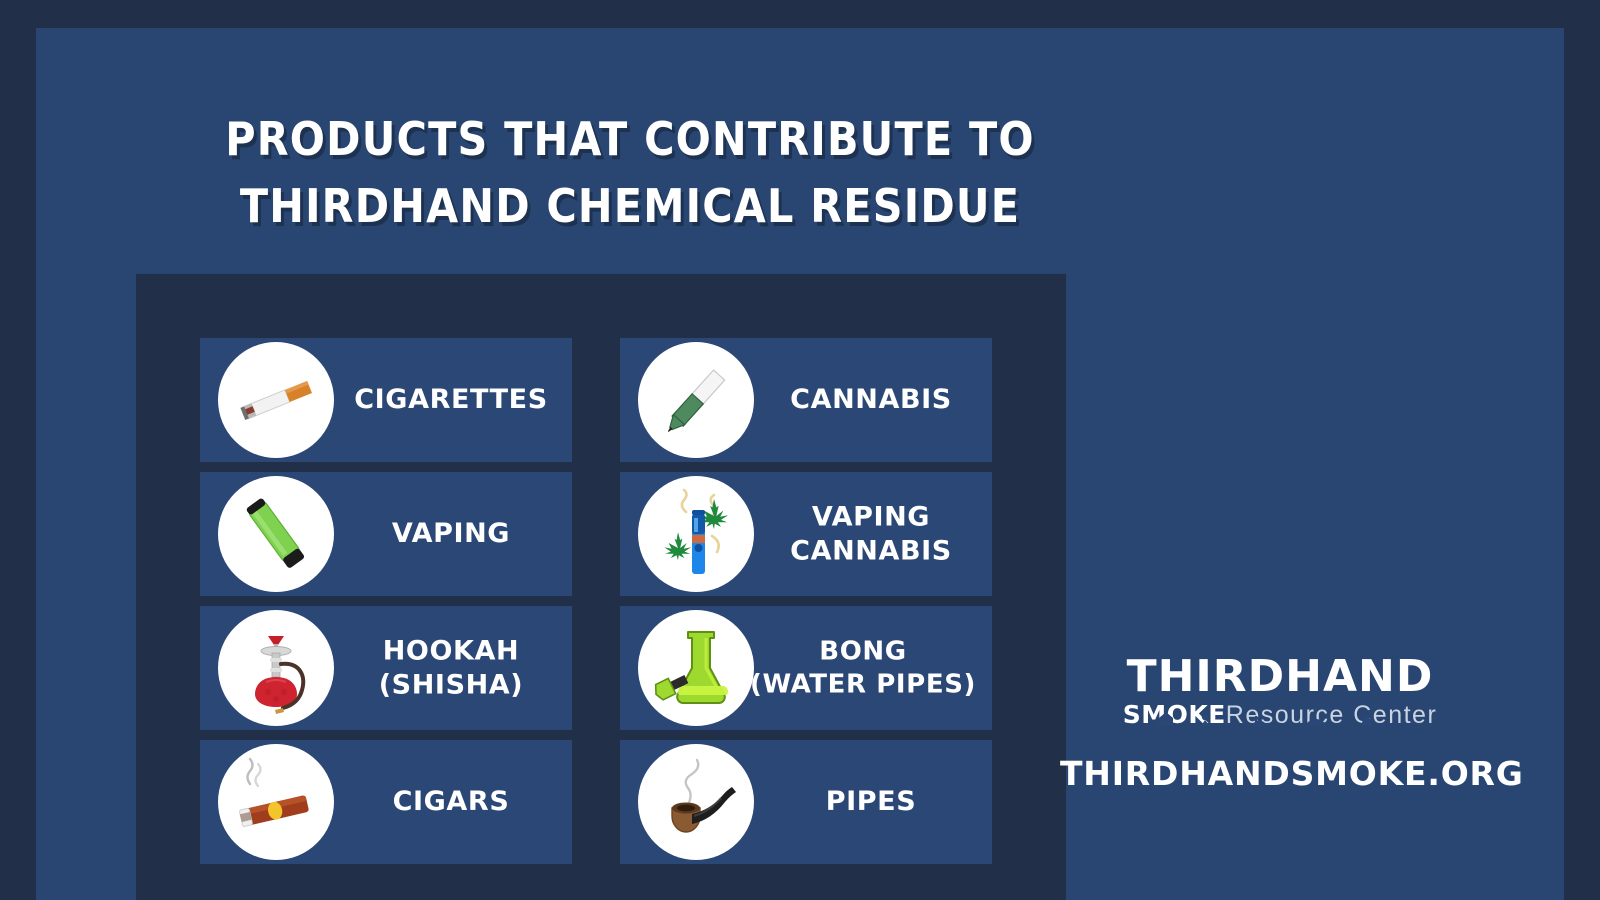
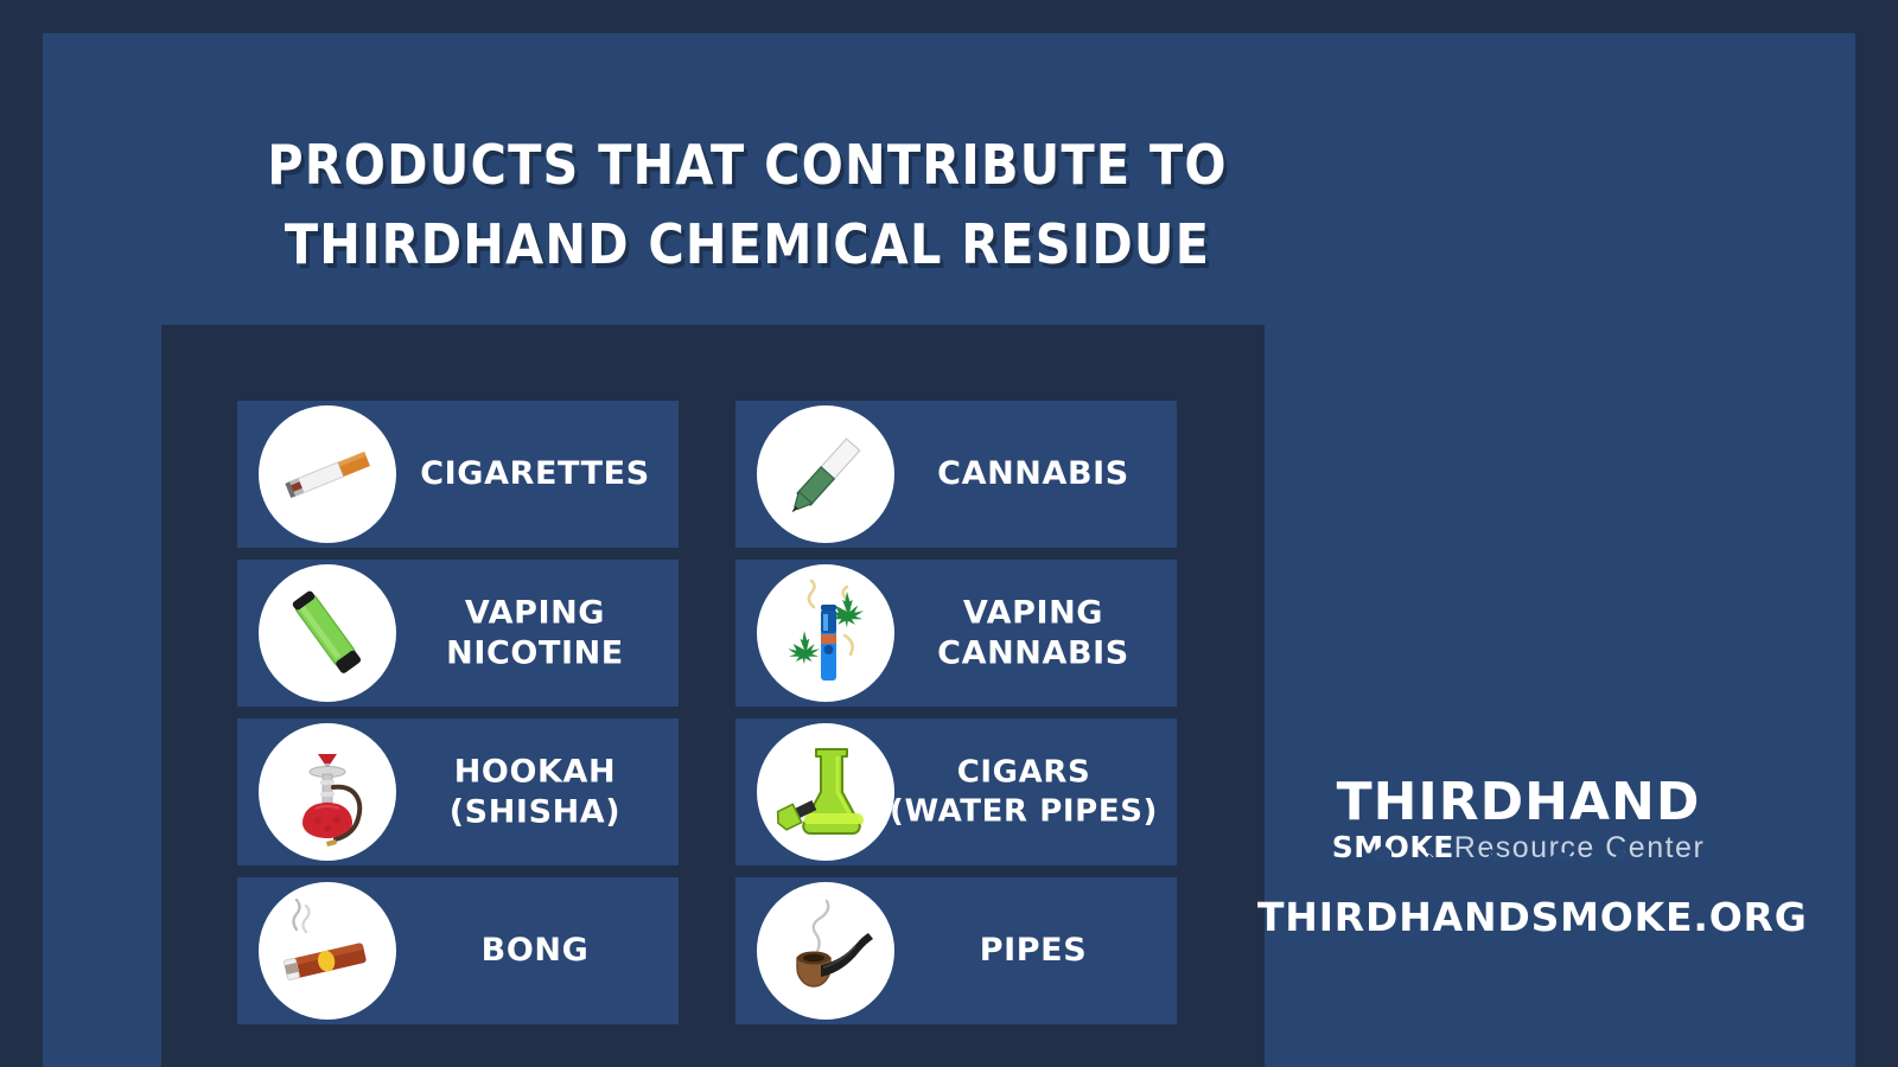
  PRODUCTS THAT CONTRIBUTE TO
  THIRDHAND CHEMICAL RESIDUE
  CIGARETTES
  CANNABIS
  VAPING
+ NICOTINE
  VAPING
  CANNABIS
  HOOKAH
  (SHISHA)
- BONG
+ CIGARS
  (WATER PIPES)
- CIGARS
+ BONG
  PIPES
  THIRDHAND
  SMOKEResource Center
  THIRDHANDSMOKE.ORG
